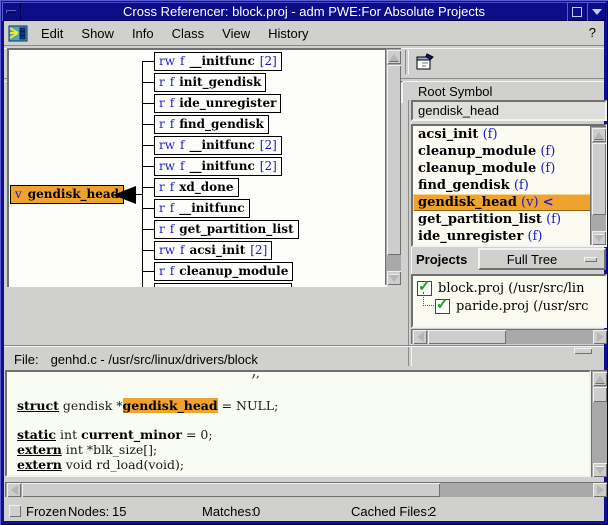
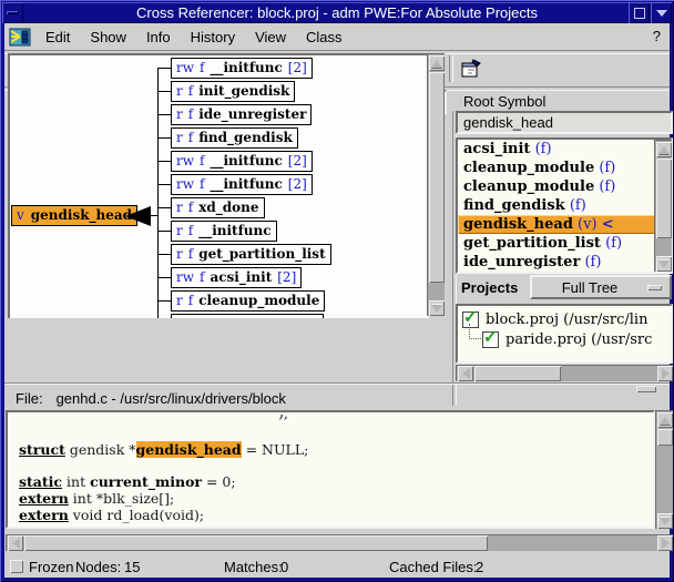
  Cross Referencer: block.proj - adm PWE:For Absolute Projects
  Edit
  Show
  Info
- Class
+ History
  View
- History
+ Class
  ?
  rw
  f
  __initfunc
  [2]
  r
  f
  init_gendisk
  r
  f
  ide_unregister
  r
  f
  find_gendisk
  rw
  f
  __initfunc
  [2]
  rw
  f
  __initfunc
  [2]
  r
  f
  xd_done
  r
  f
  __initfunc
  r
  f
  get_partition_list
  rw
  f
  acsi_init
  [2]
  r
  f
  cleanup_module
  v
  gendisk_head
  Root Symbol
  gendisk_head
  acsi_init (f)
  cleanup_module (f)
  cleanup_module (f)
  find_gendisk (f)
  gendisk_head (v) <
  get_partition_list (f)
  ide_unregister (f)
  Projects
  Full Tree
  block.proj
  (/usr/src/lin
  paride.proj
  (/usr/src
  File:
  genhd.c - /usr/src/linux/drivers/block
  struct gendisk *gendisk_head = NULL;
  static int current_minor = 0;
  extern int *blk_size[];
  extern void rd_load(void);
  Frozen
  Nodes:
  15
  Matches:
  0
  Cached Files:
  2
